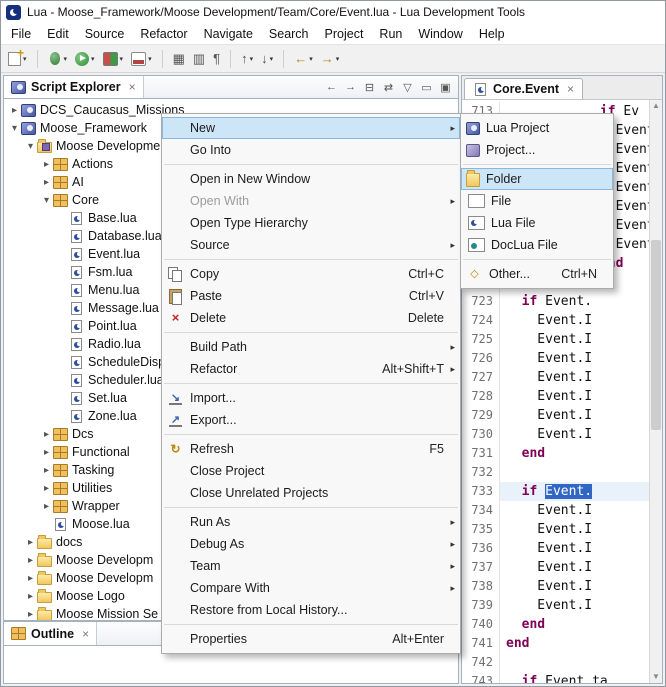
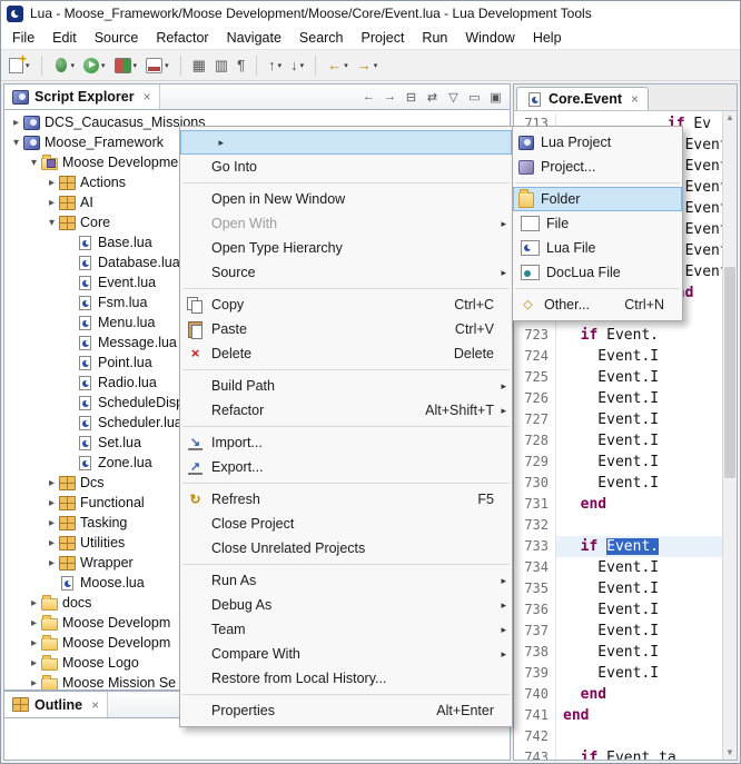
- Lua - Moose_Framework/Moose Development/Team/Core/Event.lua - Lua Development Tools
+ Lua - Moose_Framework/Moose Development/Moose/Core/Event.lua - Lua Development Tools
  File
  Edit
  Source
  Refactor
  Navigate
  Search
  Project
  Run
  Window
  Help
  ▦
  ▥
  ¶
  ↑
  ↓
  ←
  →
  Script Explorer
  ×
  ←
  →
  ⊟
  ⇄
  ▽
  ▭
  ▣
  ▸
  DCS_Caucasus_Missions
  ▾
  Moose_Framework
  ▾
  Moose Developme
  ▸
  Actions
  ▸
  AI
  ▾
  Core
  Base.lua
  Database.lua
  Event.lua
  Fsm.lua
  Menu.lua
  Message.lua
  Point.lua
  Radio.lua
  Scheduler.lu
  Set.lua
  Zone.lua
  ▸
  Dcs
  ▸
  Functional
  ▸
  Tasking
  ▸
  Utilities
  ▸
  Wrapper
  Moose.lua
  ▸
  docs
  ▸
  Moose Developm
  ▸
  Moose Developm
  ▸
  Moose Logo
  ▸
  Moose Mission Se
  Outline
  ×
  Core.Event
  ×
  713
  if Ev
  723
  if Event.
  724
  Event.I
  725
  Event.I
  726
  Event.I
  727
  Event.I
  728
  Event.I
  729
  Event.I
  730
  Event.I
  731
  end
  732
  733
  if Event.
  734
  Event.I
  735
  Event.I
  736
  Event.I
  737
  Event.I
  738
  Event.I
  739
  Event.I
  740
  end
  741
  end
  742
  743
  if Event.ta
  ▲
  ▼
- New
  ▸
  Go Into
  Open in New Window
  Open With
  ▸
  Open Type Hierarchy
  Source
  ▸
  Copy
  Ctrl+C
  Paste
  Ctrl+V
  ×
  Delete
  Delete
  Build Path
  ▸
  Refactor
  Alt+Shift+T
  ▸
  ↘
  Import...
  ↗
  Export...
  ↻
  Refresh
  F5
  Close Project
  Close Unrelated Projects
  Run As
  ▸
  Debug As
  ▸
  Team
  ▸
  Compare With
  ▸
  Restore from Local History...
  Properties
  Alt+Enter
  Lua Project
  Project...
  Folder
  File
  Lua File
  DocLua File
  ◇
  Other...
  Ctrl+N
